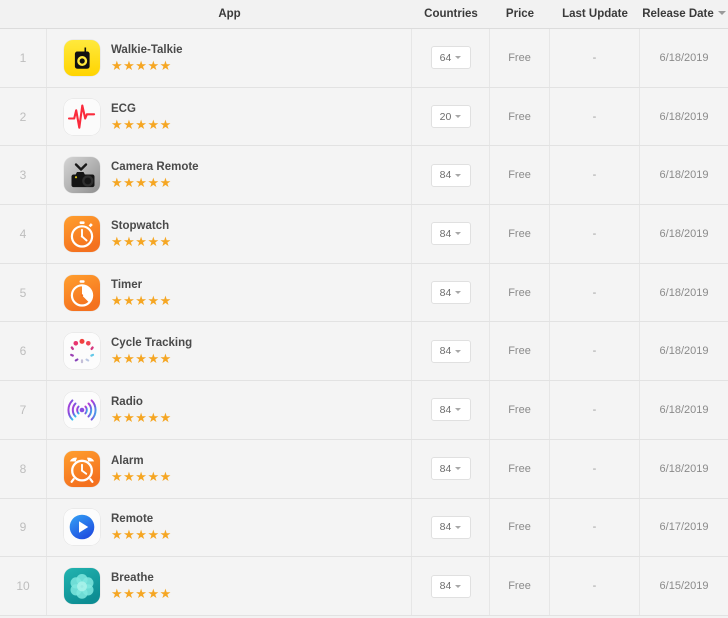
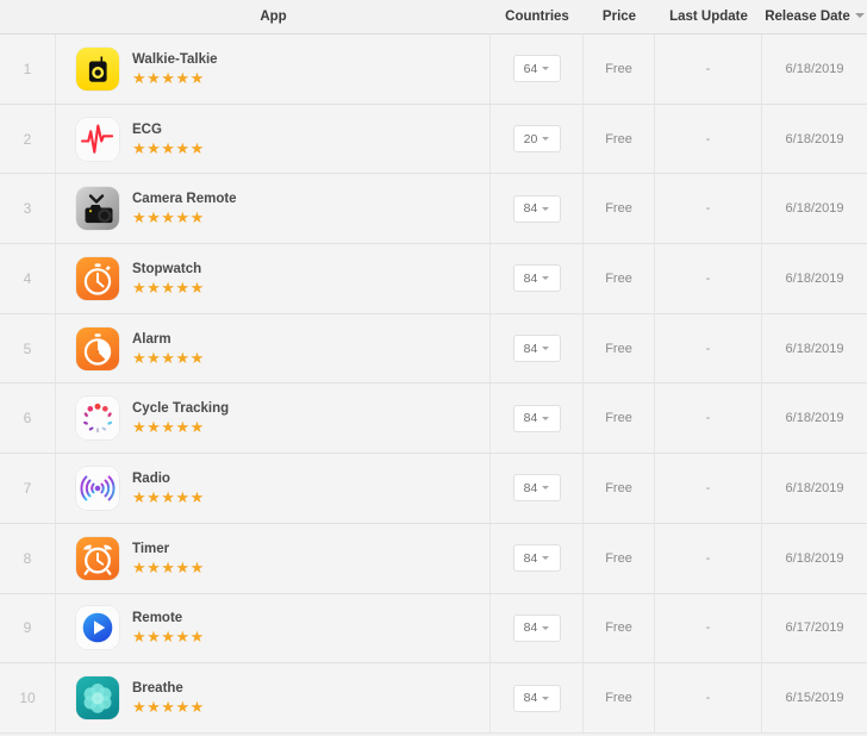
  App
  Countries
  Price
  Last Update
  Release Date
  1
  Walkie-Talkie
  ★★★★★
  64
  Free
  -
  6/18/2019
  2
  ECG
  ★★★★★
  20
  Free
  -
  6/18/2019
  3
  Camera Remote
  ★★★★★
  84
  Free
  -
  6/18/2019
  4
  Stopwatch
  ★★★★★
  84
  Free
  -
  6/18/2019
  5
- Timer
+ Alarm
  ★★★★★
  84
  Free
  -
  6/18/2019
  6
  Cycle Tracking
  ★★★★★
  84
  Free
  -
  6/18/2019
  7
  Radio
  ★★★★★
  84
  Free
  -
  6/18/2019
  8
- Alarm
+ Timer
  ★★★★★
  84
  Free
  -
  6/18/2019
  9
  Remote
  ★★★★★
  84
  Free
  -
  6/17/2019
  10
  Breathe
  ★★★★★
  84
  Free
  -
  6/15/2019
